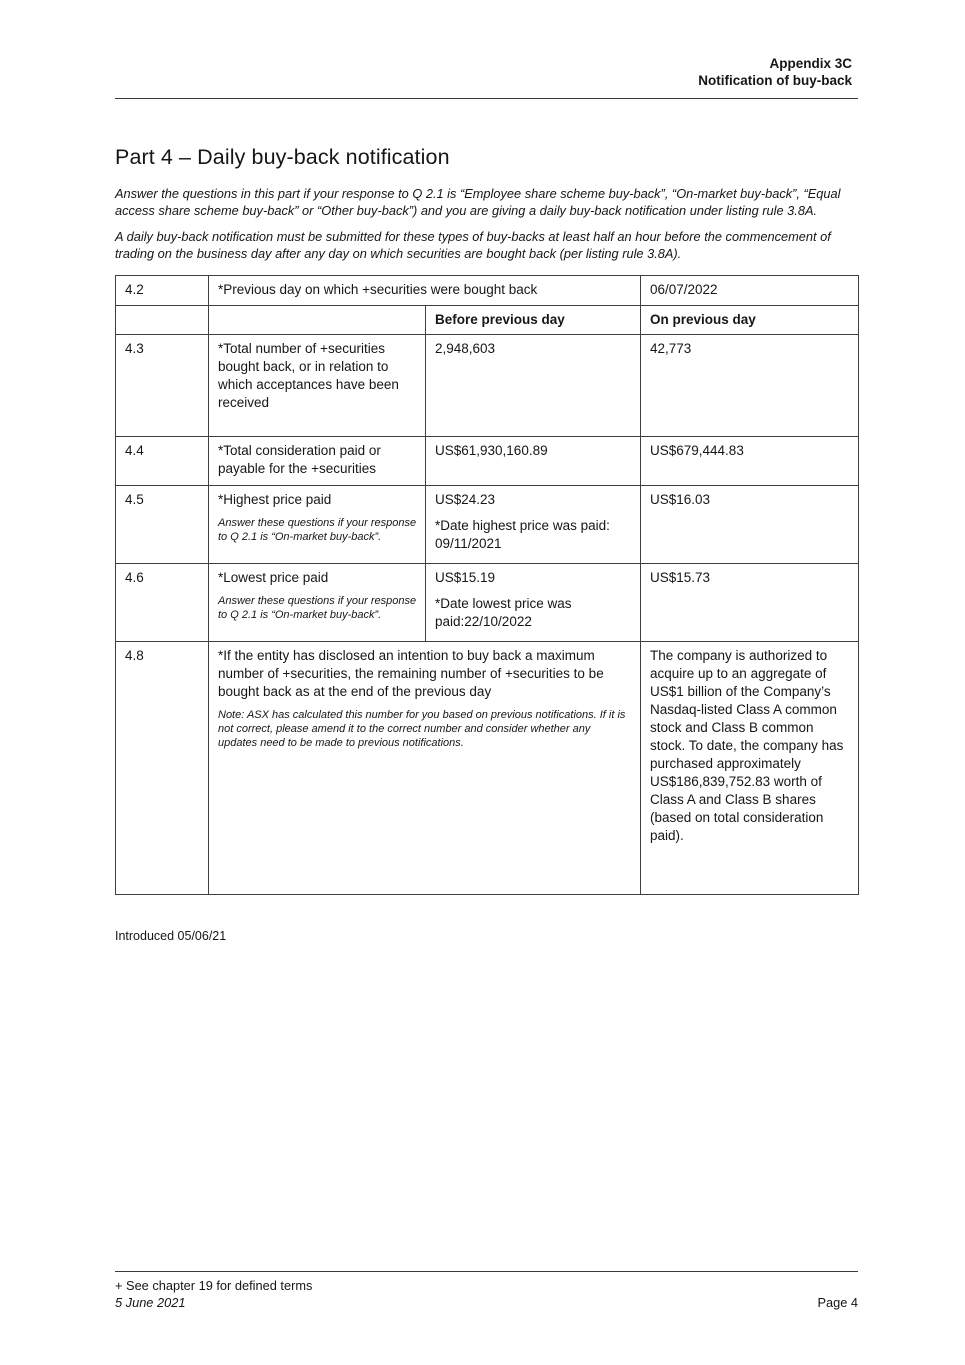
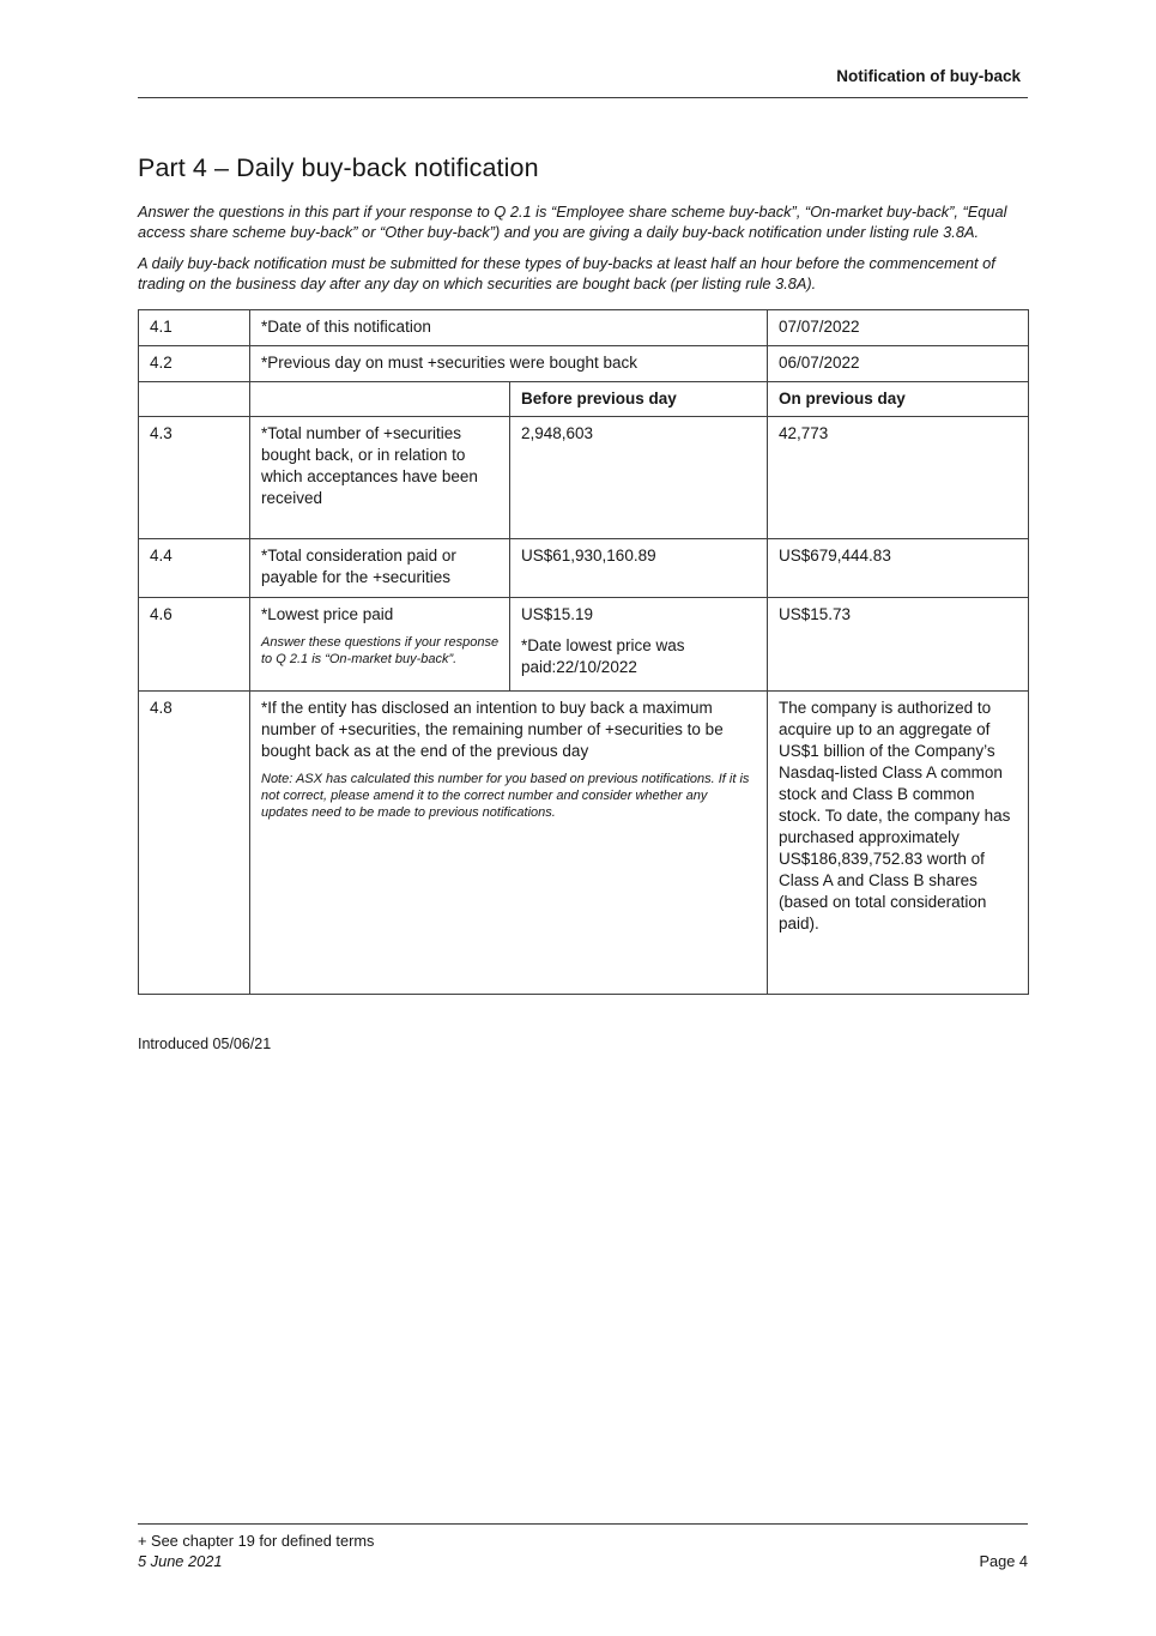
- Appendix 3C
  Notification of buy-back
  Part 4 – Daily buy-back notification
  Answer the questions in this part if your response to Q 2.1 is “Employee share scheme buy-back”, “On-market buy-back”, “Equal access share scheme buy-back” or “Other buy-back”) and you are giving a daily buy-back notification under listing rule 3.8A.
  A daily buy-back notification must be submitted for these types of buy-backs at least half an hour before the commencement of trading on the business day after any day on which securities are bought back (per listing rule 3.8A).
+ 4.1	*Date of this notification	07/07/2022
- 4.2	*Previous day on which +securities were bought back	06/07/2022
+ 4.2	*Previous day on must +securities were bought back	06/07/2022
  		Before previous day	On previous day
  4.3	*Total number of +securities bought back, or in relation to which acceptances have been received	2,948,603	42,773
  4.4	*Total consideration paid or payable for the +securities	US$61,930,160.89	US$679,444.83
- 4.5	*Highest price paid Answer these questions if your response to Q 2.1 is “On-market buy-back”.	US$24.23 *Date highest price was paid: 09/11/2021	US$16.03
  4.6	*Lowest price paid Answer these questions if your response to Q 2.1 is “On-market buy-back”.	US$15.19 *Date lowest price was paid:22/10/2022	US$15.73
  4.8	*If the entity has disclosed an intention to buy back a maximum number of +securities, the remaining number of +securities to be bought back as at the end of the previous day Note: ASX has calculated this number for you based on previous notifications. If it is not correct, please amend it to the correct number and consider whether any updates need to be made to previous notifications.	The company is authorized to acquire up to an aggregate of US$1 billion of the Company’s Nasdaq-listed Class A common stock and Class B common stock. To date, the company has purchased approximately US$186,839,752.83 worth of Class A and Class B shares (based on total consideration paid).
  Introduced 05/06/21
  + See chapter 19 for defined terms
  5 June 2021
  Page 4
